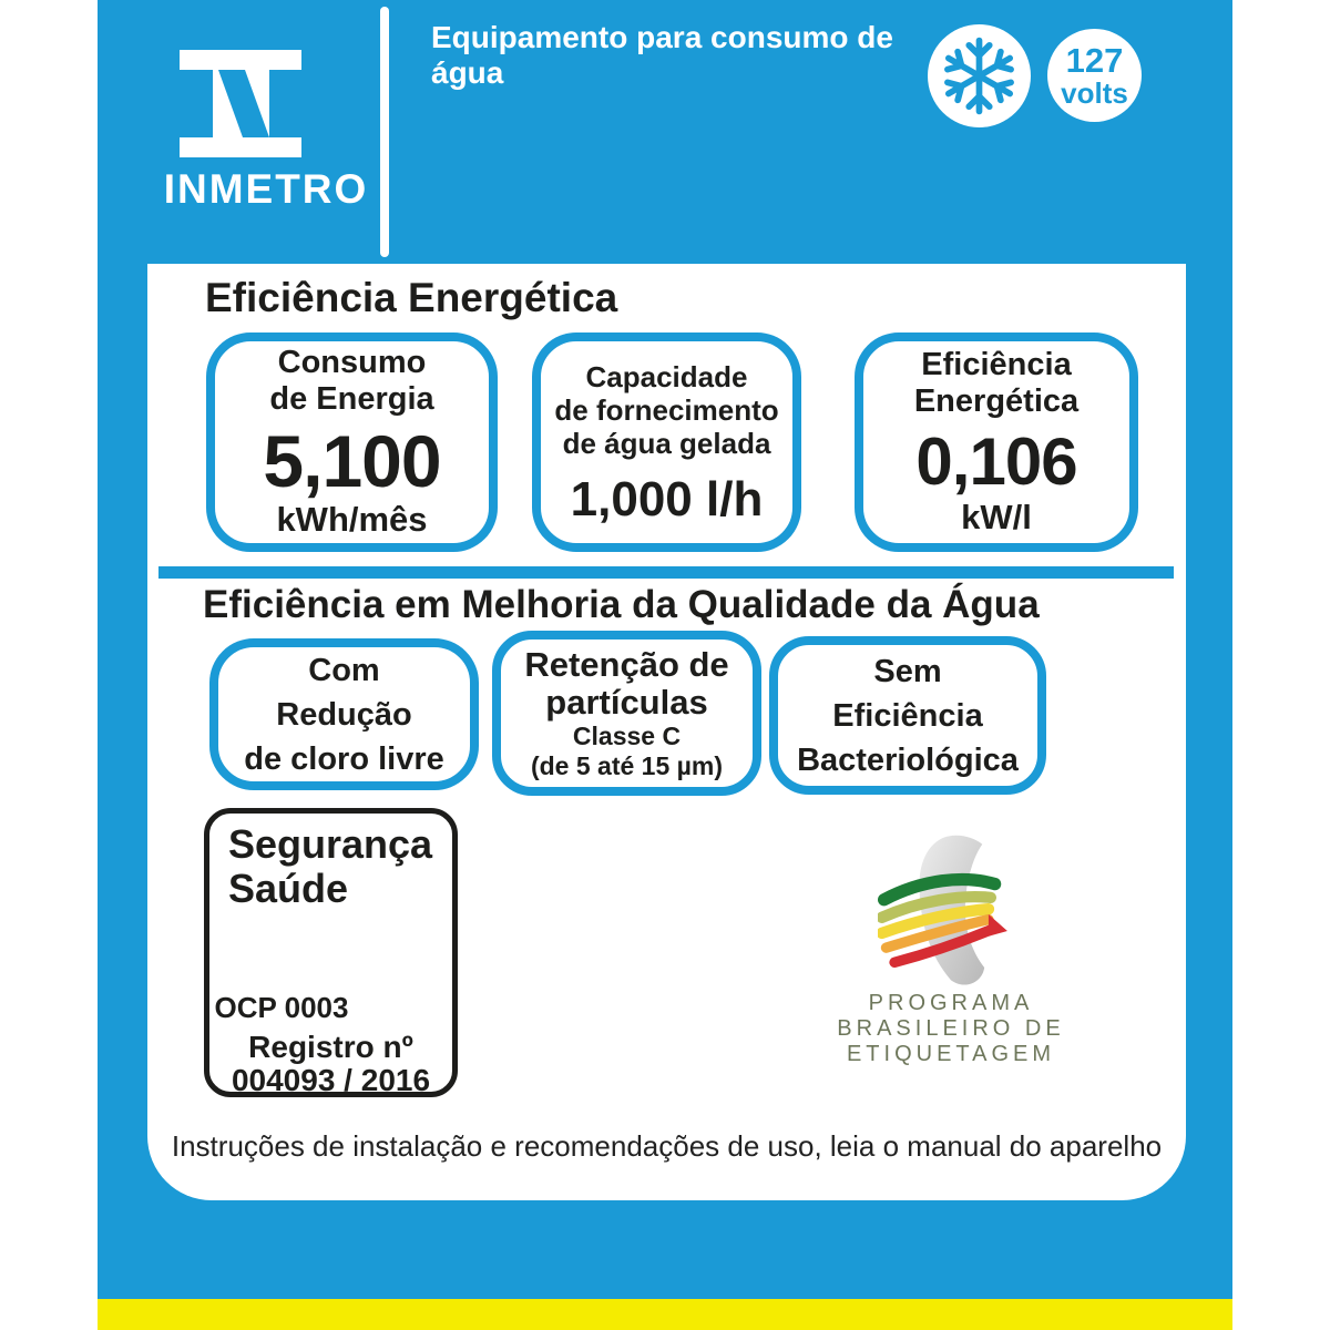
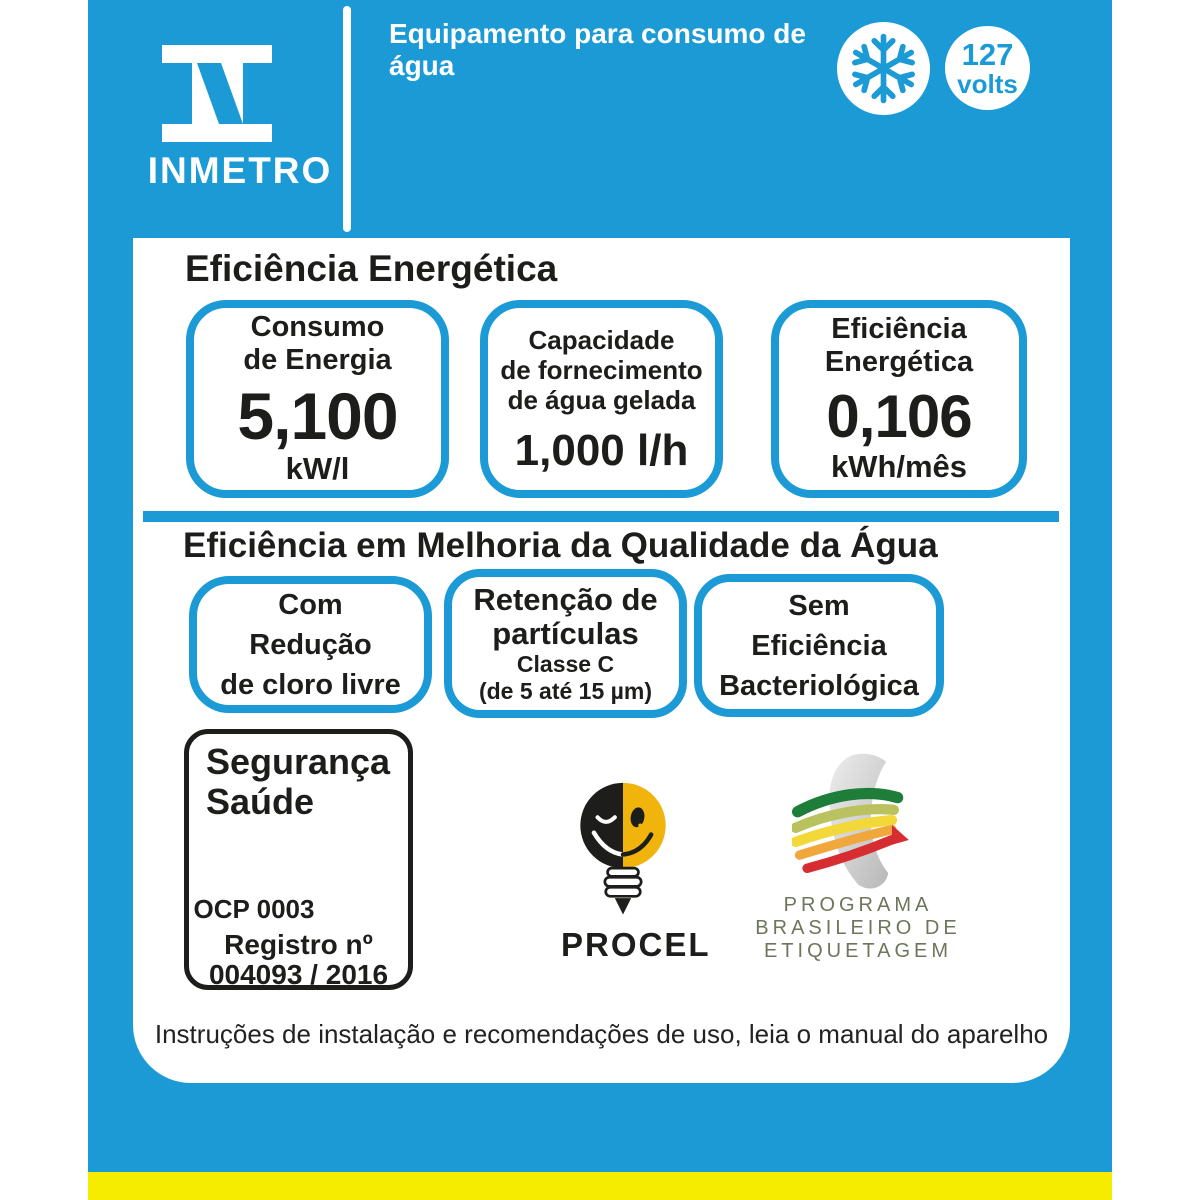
  INMETRO
  Equipamento para consumo de água
  127
  volts
  Eficiência Energética
  Consumo
  de Energia
  5,100
- kWh/mês
+ kW/l
  Capacidade
  de fornecimento
  de água gelada
  1,000 l/h
  Eficiência
  Energética
  0,106
- kW/l
+ kWh/mês
  Eficiência em Melhoria da Qualidade da Água
  Com
  Redução
  de cloro livre
  Retenção de
  partículas
  Classe C
  (de 5 até 15 µm)
  Sem
  Eficiência
  Bacteriológica
  Segurança
  Saúde
  OCP 0003
  Registro nº
  004093 / 2016
+ PROCEL
  PROGRAMA
  BRASILEIRO DE
  ETIQUETAGEM
  Instruções de instalação e recomendações de uso, leia o manual do aparelho
